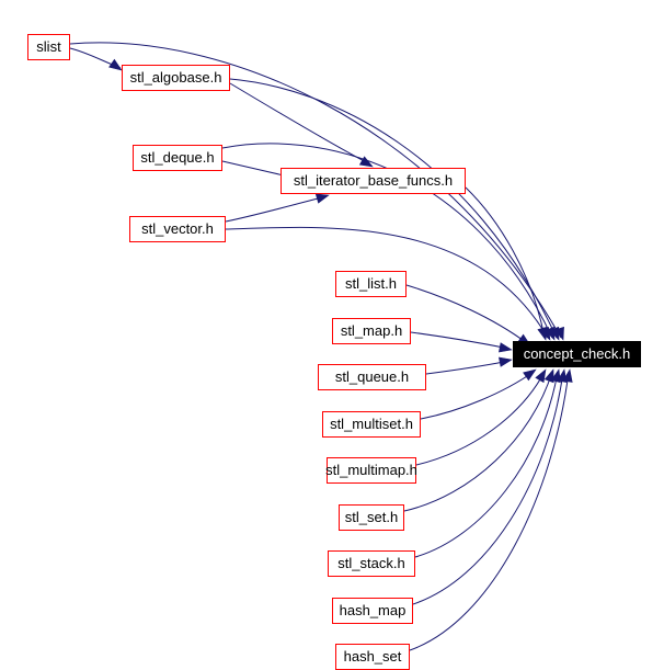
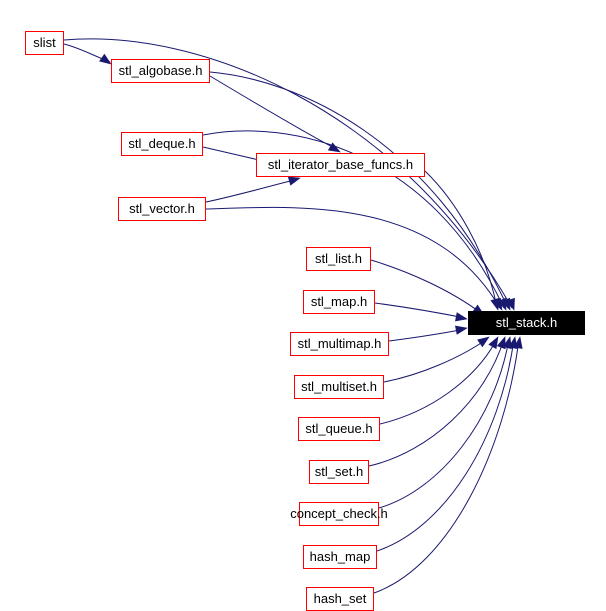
  slist
  stl_algobase.h
  stl_deque.h
  stl_iterator_base_funcs.h
  stl_vector.h
  stl_list.h
  stl_map.h
- concept_check.h
+ stl_stack.h
- stl_queue.h
+ stl_multimap.h
  stl_multiset.h
- stl_multimap.h
+ stl_queue.h
  stl_set.h
- stl_stack.h
+ concept_check.h
  hash_map
  hash_set
